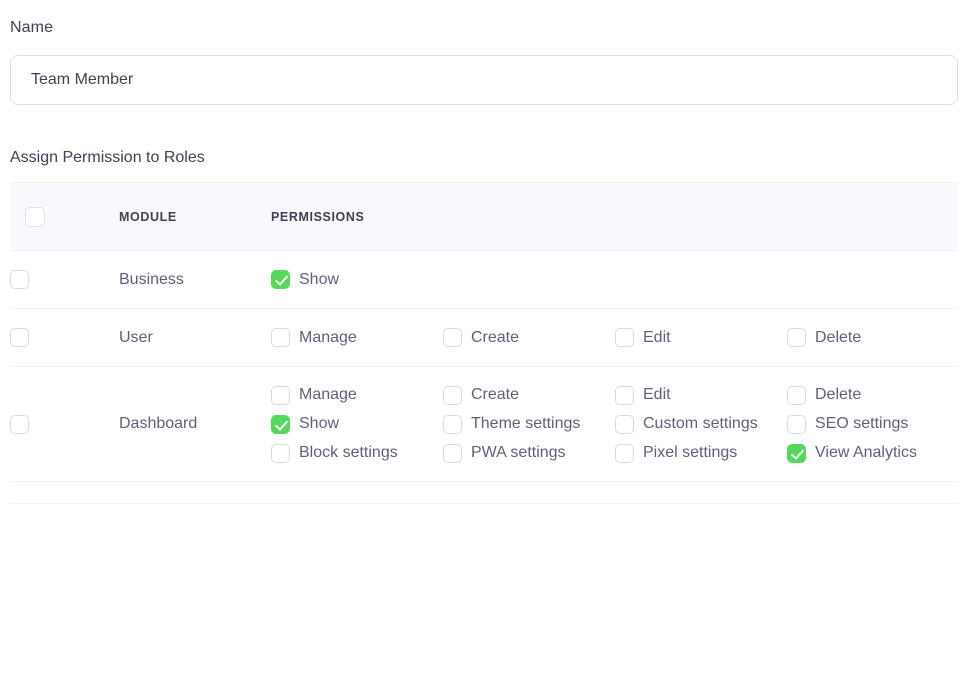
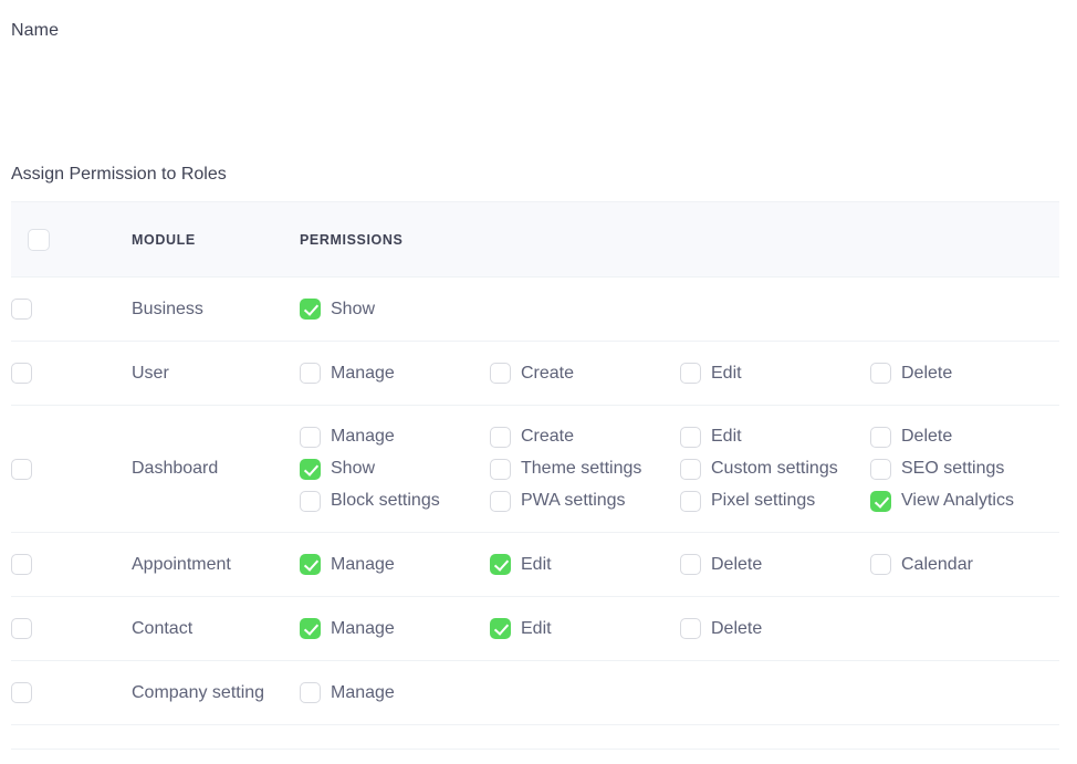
  Name
- Team Member
  Assign Permission to Roles
  	MODULE	PERMISSIONS
  	Business	Show
  	User	Manage Create Edit Delete
  	Dashboard	Manage Create Edit DeleteShow Theme settings Custom settings SEO settingsBlock settings PWA settings Pixel settings View Analytics
+ 	Appointment	Manage Edit Delete Calendar
+ 	Contact	Manage Edit Delete
+ 	Company setting	Manage
